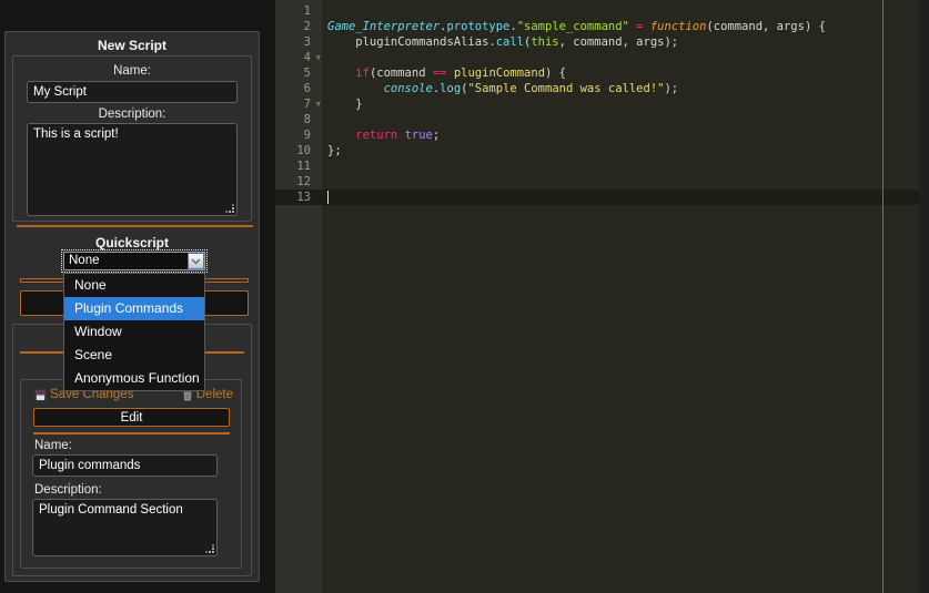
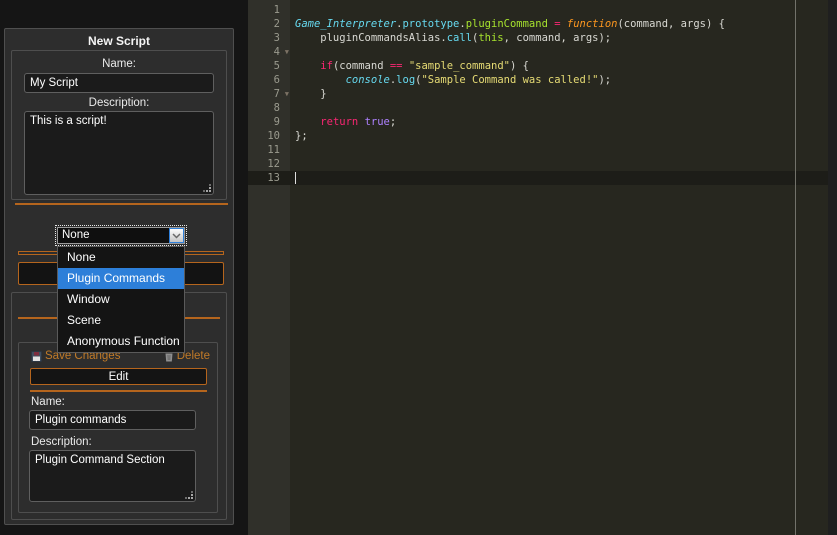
  New Script
  Name:
  My Script
  Description:
  This is a script!
- Quickscript
  None
  Save Changes
  Delete
  Edit
  Name:
  Plugin commands
  Description:
  Plugin Command Section
  None
  Plugin Commands
  Window
  Scene
  Anonymous Function
  1
  2
  3
  4
  ▼
  5
  6
  7
  ▼
  8
  9
  10
  11
  12
  13
- Game_Interpreter.prototype."sample_command" = function(command, args) {
+ Game_Interpreter.prototype.pluginCommand = function(command, args) {
  pluginCommandsAlias.call(this, command, args);
- if(command == pluginCommand) {
+ if(command == "sample_command") {
  console.log("Sample Command was called!");
  }
  return true;
  };
